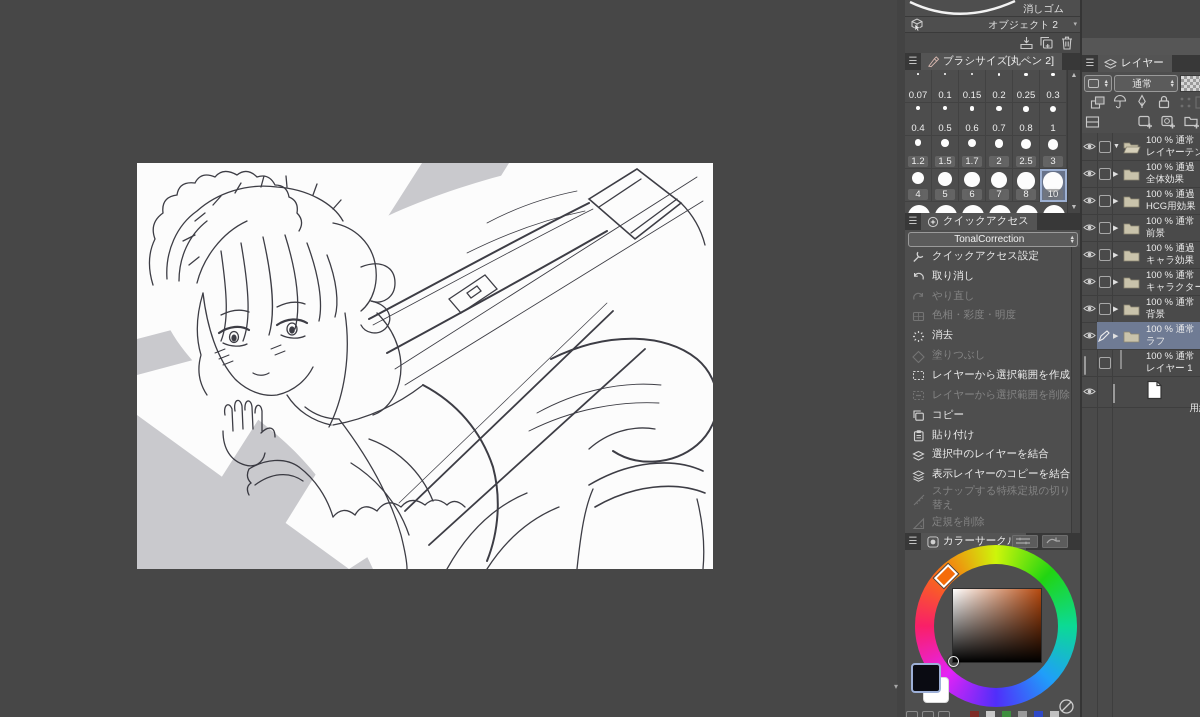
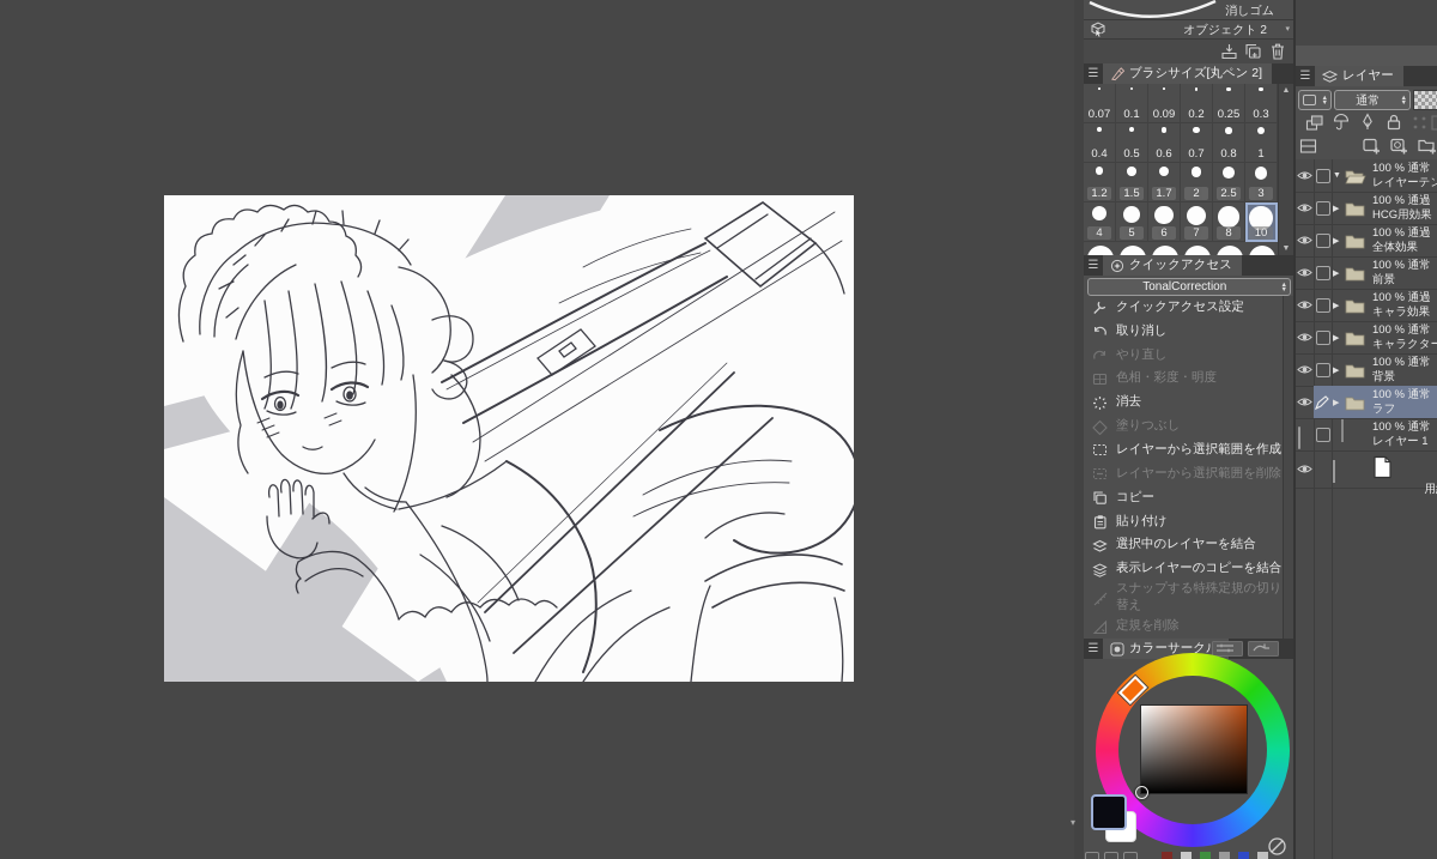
  ▾
  消しゴム
  オブジェクト 2
  ☰
  ブラシサイズ[丸ペン 2]
  0.07
  0.1
- 0.15
+ 0.09
  0.2
  0.25
  0.3
  0.4
  0.5
  0.6
  0.7
  0.8
  1
  1.2
  1.5
  1.7
  2
  2.5
  3
  4
  5
  6
  7
  8
  10
  ☰
  クイックアクセス
  TonalCorrection
  クイックアクセス設定
  取り消し
  やり直し
  色相・彩度・明度
  消去
  塗りつぶし
  レイヤーから選択範囲を作成
  レイヤーから選択範囲を削除
  コピー
  貼り付け
  選択中のレイヤーを結合
  表示レイヤーのコピーを結合
  スナップする特殊定規の切り替え
  定規を削除
  ☰
  カラーサーク
  ☰
  レイヤー
  通常
  100 % 通常
  レイヤーテン
  100 % 通過
- 全体効果
+ HCG用効果
  100 % 通過
- HCG用効果
+ 全体効果
  100 % 通常
  前景
  100 % 通過
  キャラ効果
  100 % 通常
  キャラクター
  100 % 通常
  背景
  100 % 通常
  ラフ
  100 % 通常
  レイヤー 1
